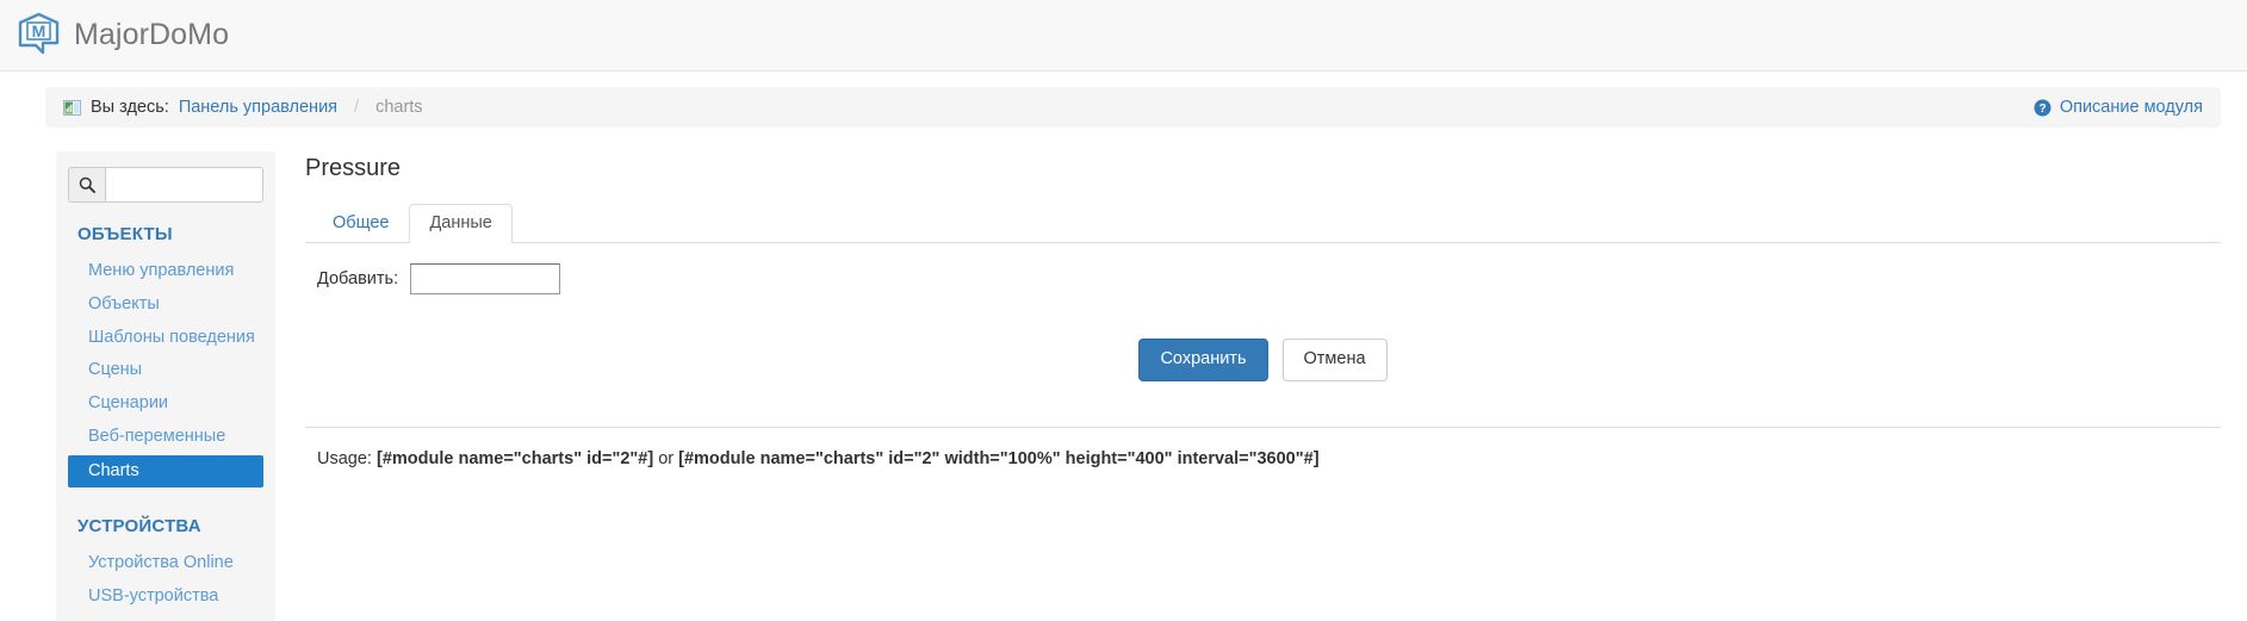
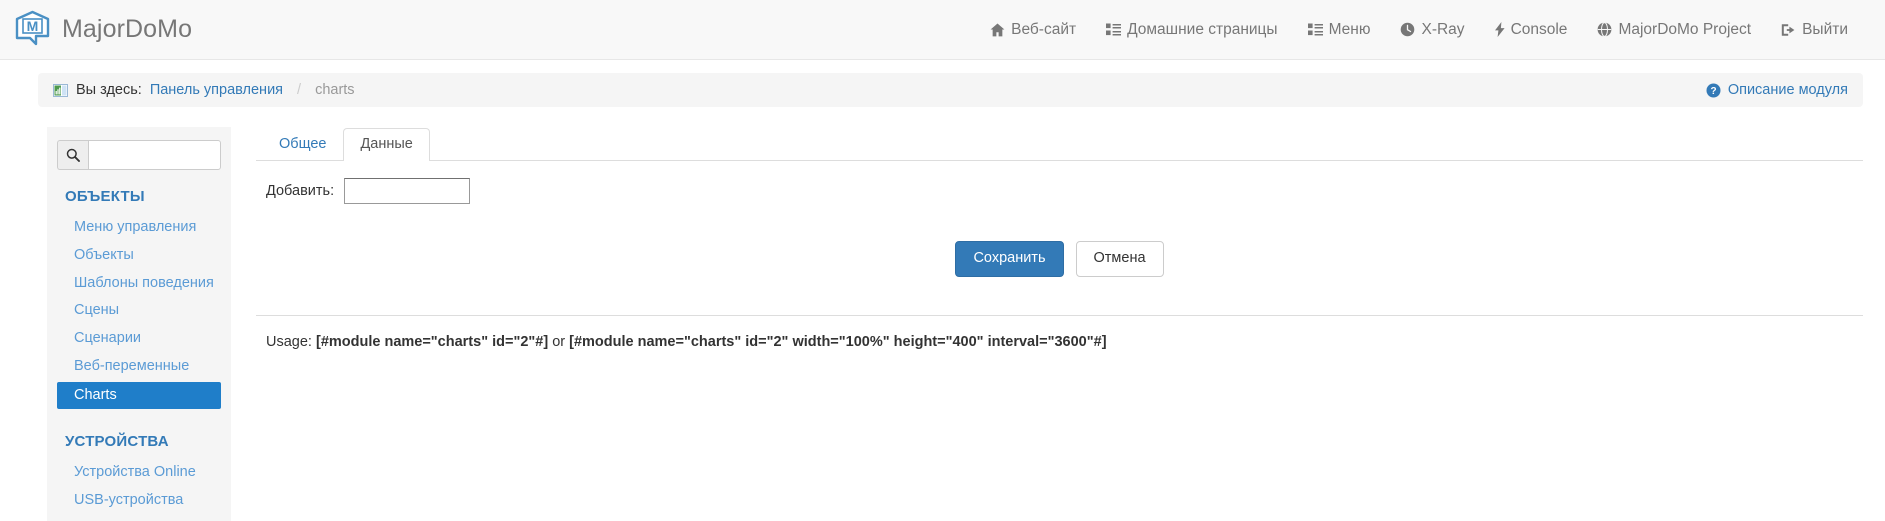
  M
  MajorDoMo
+ Веб-сайт
+ Домашние страницы
+ Меню
+ X-Ray
+ Console
+ MajorDoMo Project
+ Выйти
  Вы здесь:
  Панель управления
  /
  charts
  ?
  Описание модуля
  ОБЪЕКТЫ
  Меню управления
  Объекты
  Шаблоны поведения
  Сцены
  Сценарии
  Веб-переменные
  Charts
  УСТРОЙСТВА
  Устройства Online
  USB-устройства
- Pressure
  Общее
  Данные
  Добавить:
  Сохранить
  Отмена
  Usage: [#module name="charts" id="2"#] or [#module name="charts" id="2" width="100%" height="400" interval="3600"#]
